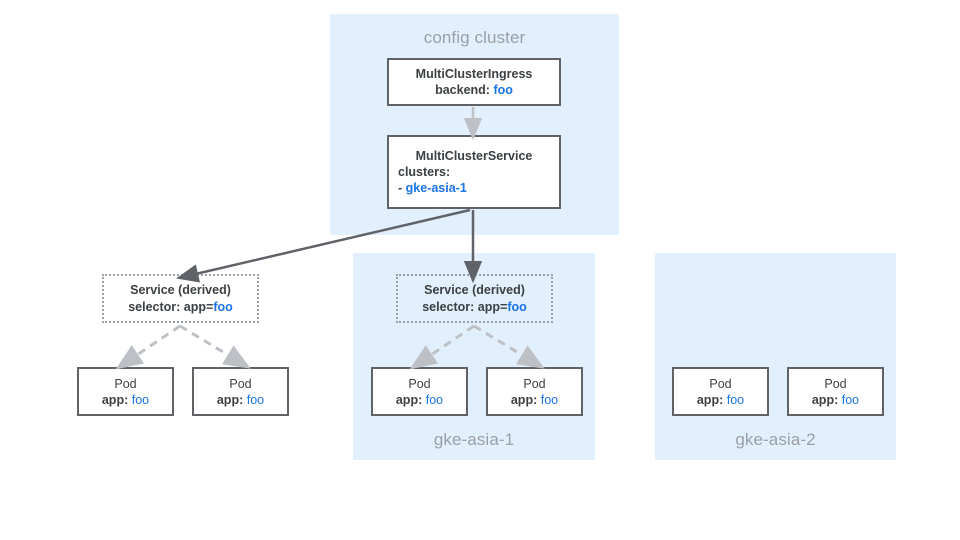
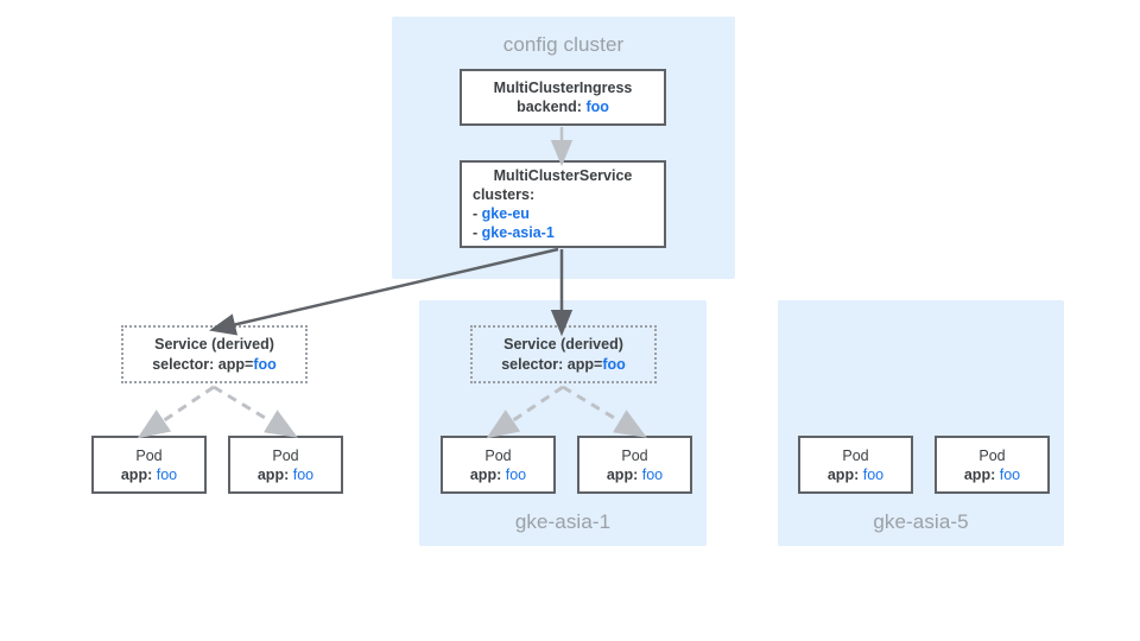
  config cluster
  MultiClusterIngress
  backend: foo
  MultiClusterService
  clusters:
+ - gke-eu
  - gke-asia-1
  Service (derived)
  selector: app=foo
  Pod
  app: foo
  Pod
  app: foo
  gke-asia-1
  Service (derived)
  selector: app=foo
  Pod
  app: foo
  Pod
  app: foo
- gke-asia-2
+ gke-asia-5
  Pod
  app: foo
  Pod
  app: foo
